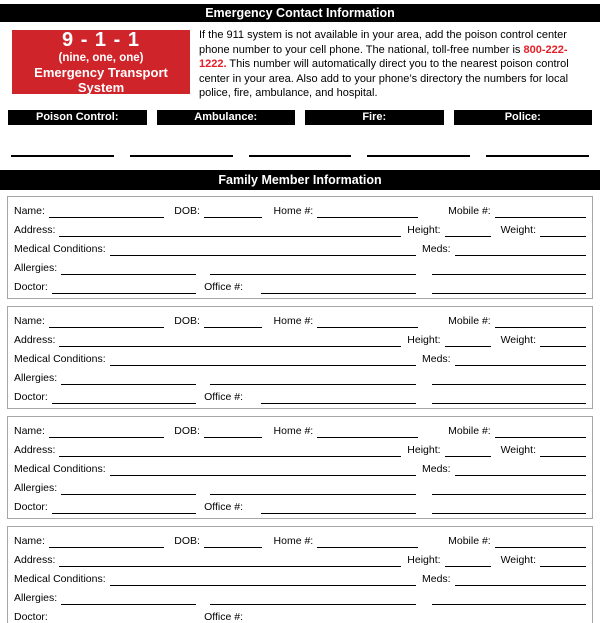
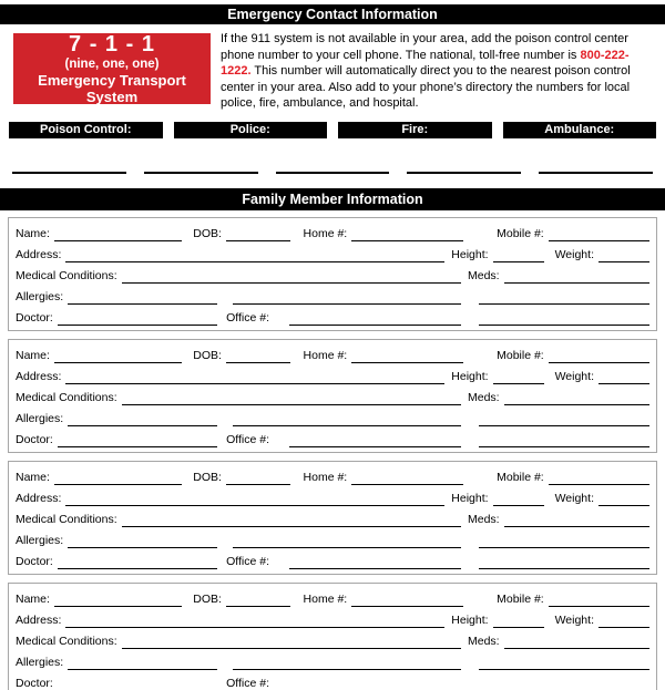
  Emergency Contact Information
- 9 - 1 - 1
+ 7 - 1 - 1
  (nine, one, one)
  Emergency Transport System
  If the 911 system is not available in your area, add the poison control center phone number to your cell phone. The national, toll-free number is 800-222-1222. This number will automatically direct you to the nearest poison control center in your area. Also add to your phone’s directory the numbers for local police, fire, ambulance, and hospital.
  Poison Control:
- Ambulance:
+ Police:
  Fire:
- Police:
+ Ambulance:
  Family Member Information
  Name:
  DOB:
  Home #:
  Mobile #:
  Address:
  Height:
  Weight:
  Medical Conditions:
  Meds:
  Allergies:
  Doctor:
  Office #:
  Name:
  DOB:
  Home #:
  Mobile #:
  Address:
  Height:
  Weight:
  Medical Conditions:
  Meds:
  Allergies:
  Doctor:
  Office #:
  Name:
  DOB:
  Home #:
  Mobile #:
  Address:
  Height:
  Weight:
  Medical Conditions:
  Meds:
  Allergies:
  Doctor:
  Office #:
  Name:
  DOB:
  Home #:
  Mobile #:
  Address:
  Height:
  Weight:
  Medical Conditions:
  Meds:
  Allergies:
  Doctor:
  Office #:
